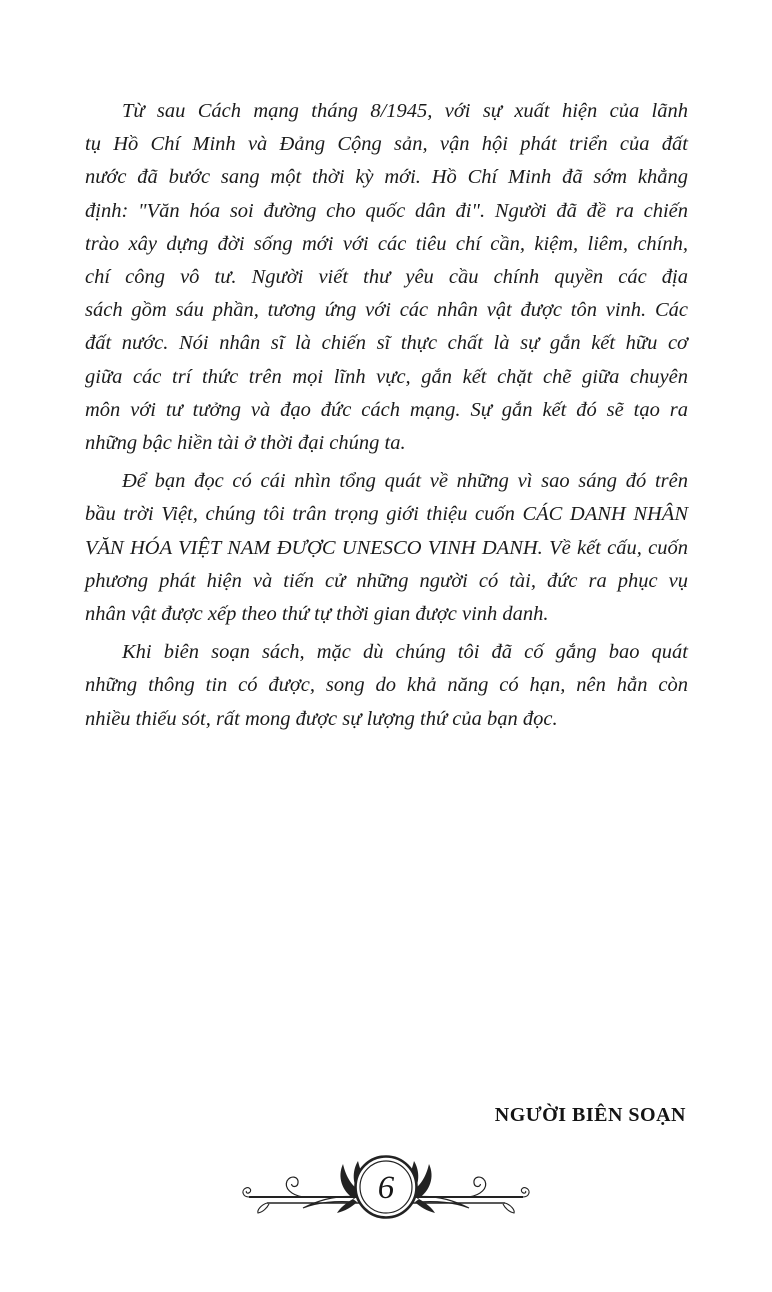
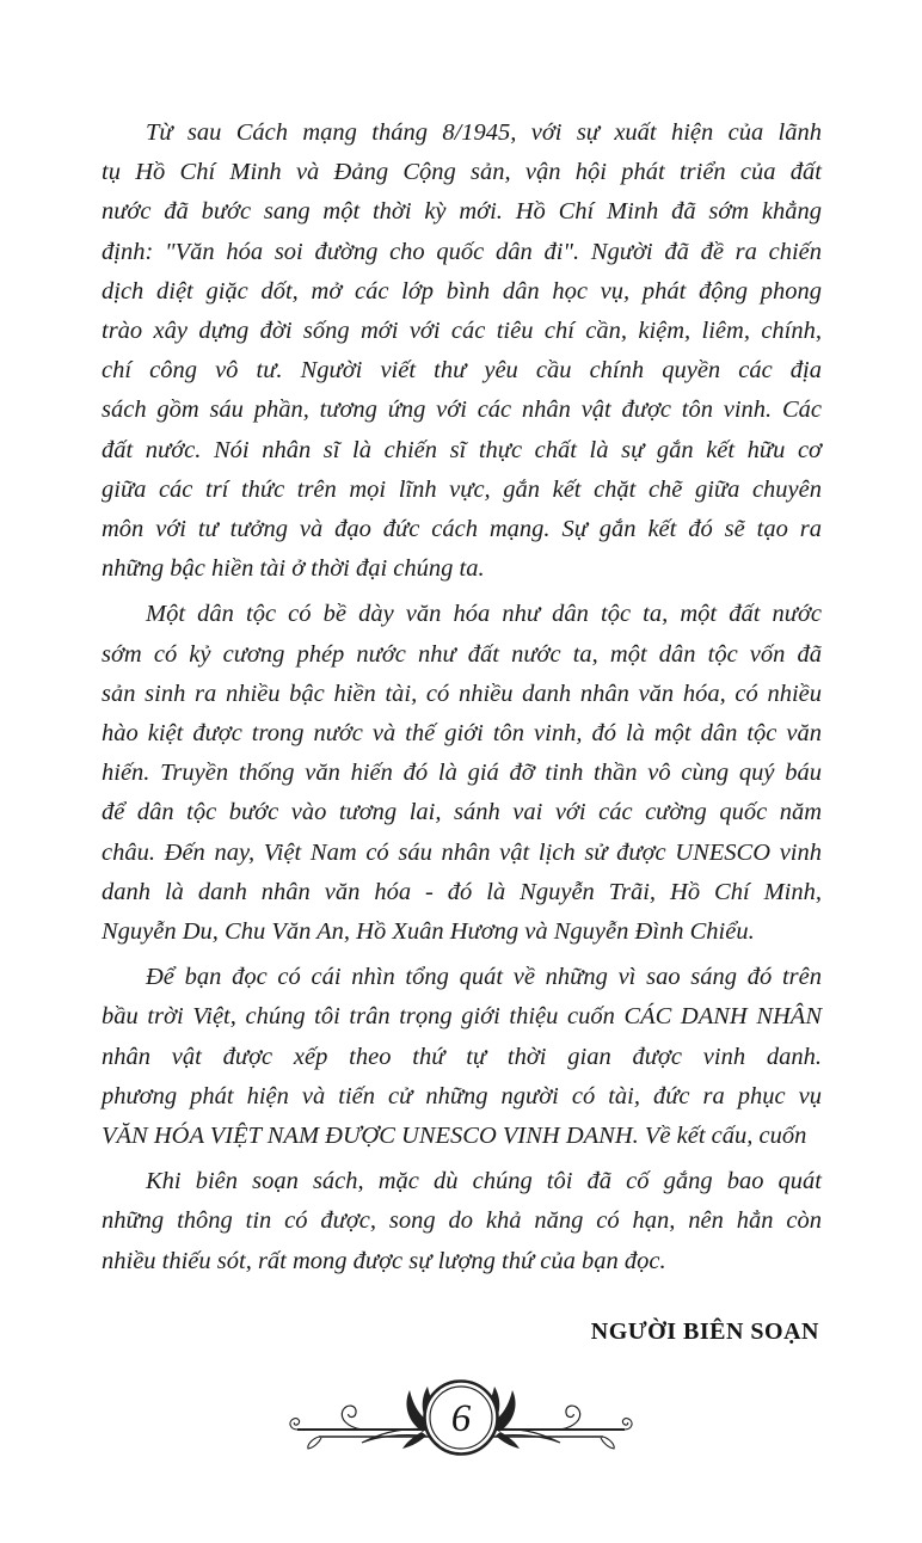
  Từ sau Cách mạng tháng 8/1945, với sự xuất hiện của lãnh
  tụ Hồ Chí Minh và Đảng Cộng sản, vận hội phát triển của đất
  nước đã bước sang một thời kỳ mới. Hồ Chí Minh đã sớm khẳng
  định: "Văn hóa soi đường cho quốc dân đi". Người đã đề ra chiến
+ dịch diệt giặc dốt, mở các lớp bình dân học vụ, phát động phong
  trào xây dựng đời sống mới với các tiêu chí cần, kiệm, liêm, chính,
  chí công vô tư. Người viết thư yêu cầu chính quyền các địa
  sách gồm sáu phần, tương ứng với các nhân vật được tôn vinh. Các
  đất nước. Nói nhân sĩ là chiến sĩ thực chất là sự gắn kết hữu cơ
  giữa các trí thức trên mọi lĩnh vực, gắn kết chặt chẽ giữa chuyên
  môn với tư tưởng và đạo đức cách mạng. Sự gắn kết đó sẽ tạo ra
  những bậc hiền tài ở thời đại chúng ta.
+ Một dân tộc có bề dày văn hóa như dân tộc ta, một đất nước
+ sớm có kỷ cương phép nước như đất nước ta, một dân tộc vốn đã
+ sản sinh ra nhiều bậc hiền tài, có nhiều danh nhân văn hóa, có nhiều
+ hào kiệt được trong nước và thế giới tôn vinh, đó là một dân tộc văn
+ hiến. Truyền thống văn hiến đó là giá đỡ tinh thần vô cùng quý báu
+ để dân tộc bước vào tương lai, sánh vai với các cường quốc năm
+ châu. Đến nay, Việt Nam có sáu nhân vật lịch sử được UNESCO vinh
+ danh là danh nhân văn hóa - đó là Nguyễn Trãi, Hồ Chí Minh,
+ Nguyễn Du, Chu Văn An, Hồ Xuân Hương và Nguyễn Đình Chiểu.
  Để bạn đọc có cái nhìn tổng quát về những vì sao sáng đó trên
  bầu trời Việt, chúng tôi trân trọng giới thiệu cuốn CÁC DANH NHÂN
- VĂN HÓA VIỆT NAM ĐƯỢC UNESCO VINH DANH. Về kết cấu, cuốn
+ nhân vật được xếp theo thứ tự thời gian được vinh danh.
  phương phát hiện và tiến cử những người có tài, đức ra phục vụ
- nhân vật được xếp theo thứ tự thời gian được vinh danh.
+ VĂN HÓA VIỆT NAM ĐƯỢC UNESCO VINH DANH. Về kết cấu, cuốn
  Khi biên soạn sách, mặc dù chúng tôi đã cố gắng bao quát
  những thông tin có được, song do khả năng có hạn, nên hẳn còn
  nhiều thiếu sót, rất mong được sự lượng thứ của bạn đọc.
  NGƯỜI BIÊN SOẠN
  6
